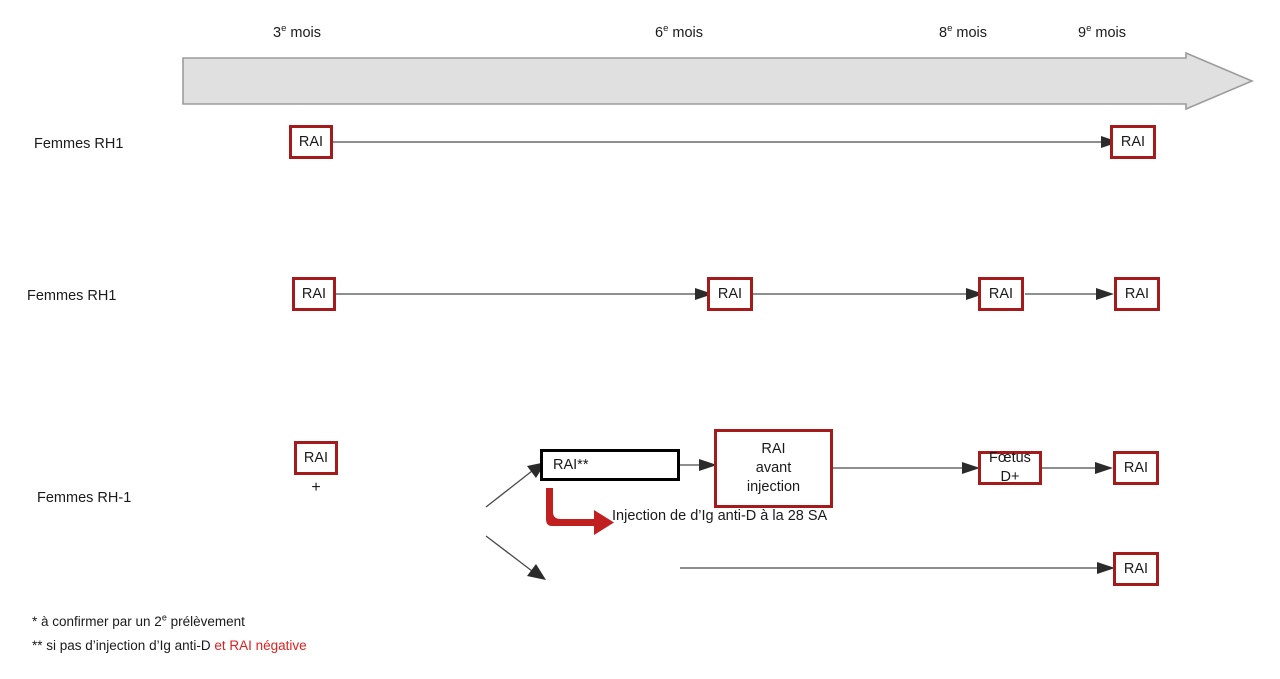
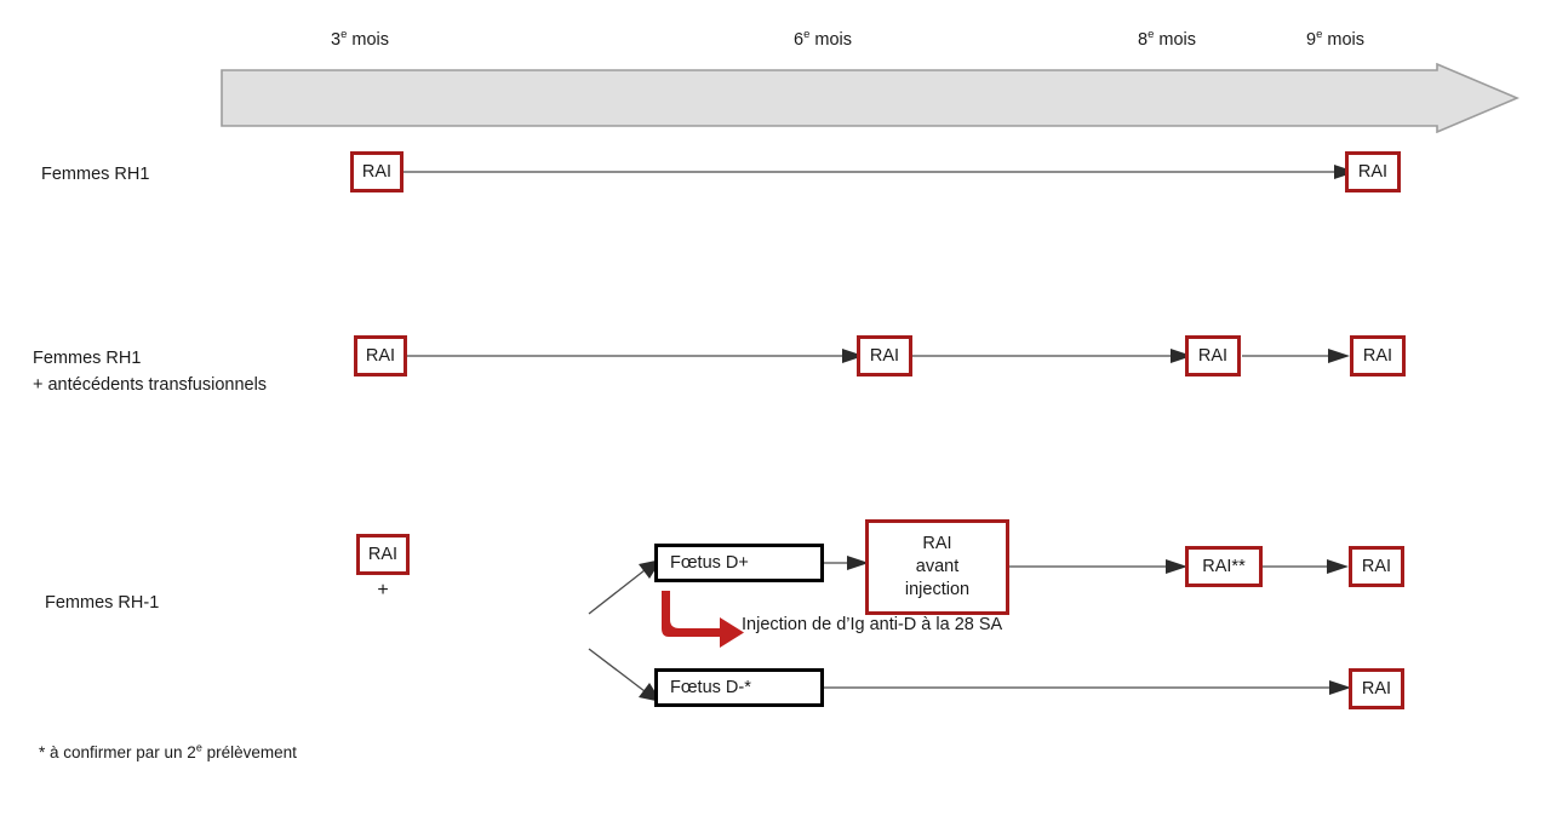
  3e mois
  6e mois
  8e mois
  9e mois
  Femmes RH1
  RAI
  RAI
  Femmes RH1
+ + antécédents transfusionnels
  RAI
  RAI
  RAI
  RAI
  Femmes RH-1
  RAI
  +
- RAI**
+ Fœtus D+
  RAI
  avant
  injection
  Injection de d’Ig anti-D à la 28 SA
- Fœtus D+
+ RAI**
  RAI
+ Fœtus D-*
  RAI
  * à confirmer par un 2e prélèvement
- ** si pas d’injection d’Ig anti-D et RAI négative
